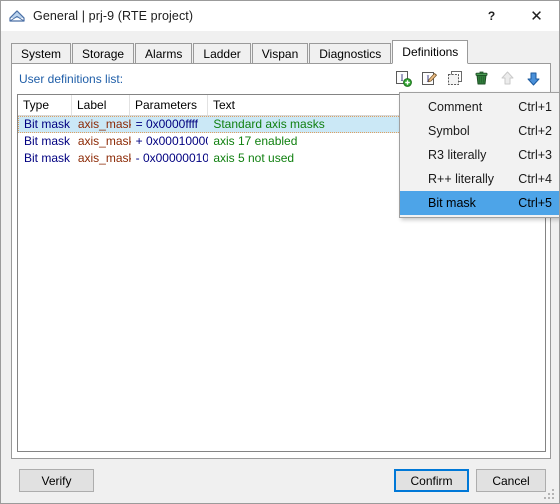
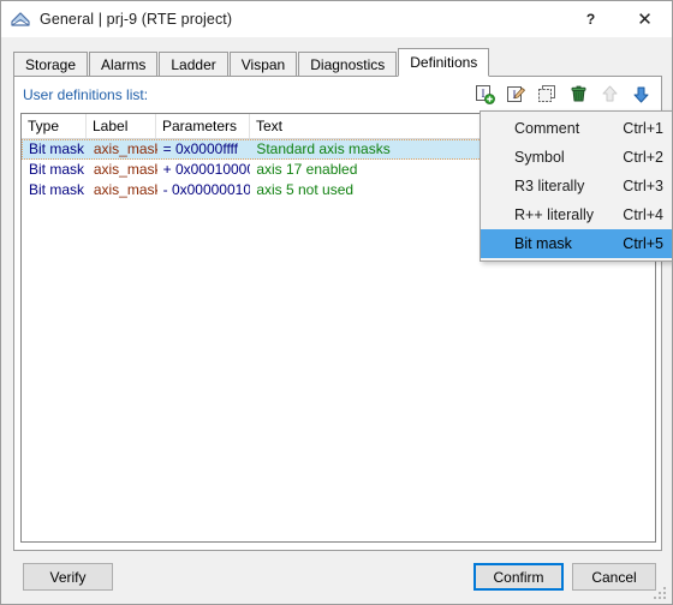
  General | prj-9 (RTE project)
  ?
  ✕
- System
  Storage
  Alarms
  Ladder
  Vispan
  Diagnostics
  Definitions
  User definitions list:
  I
  I
  Type
  Label
  Parameters
  Text
  Bit mask
  axis_mas
  = 0x0000ffff
  Standard axis masks
  Bit mask
  axis_mas
  + 0x0001000
  axis 17 enabled
  Bit mask
  axis_mas
  - 0x00000010
  axis 5 not used
  Comment
  Ctrl+1
  Symbol
  Ctrl+2
  R3 literally
  Ctrl+3
  R++ literally
  Ctrl+4
  Bit mask
  Ctrl+5
  Verify
  Confirm
  Cancel
